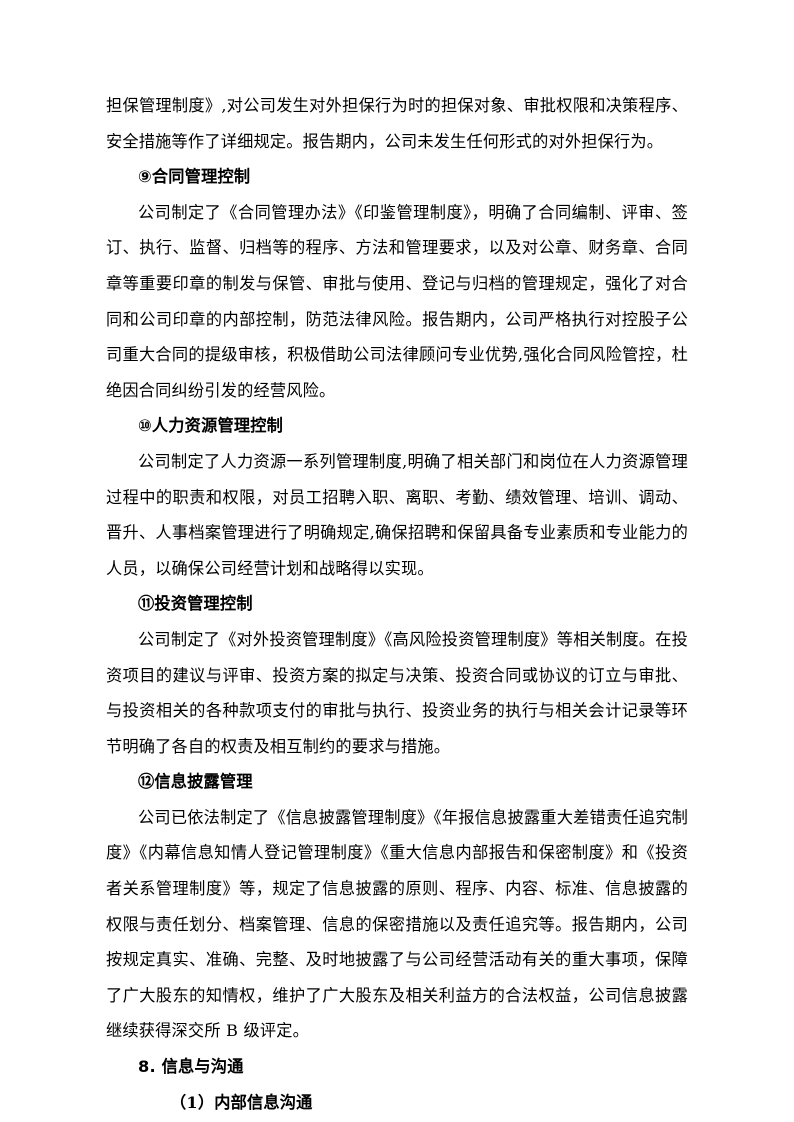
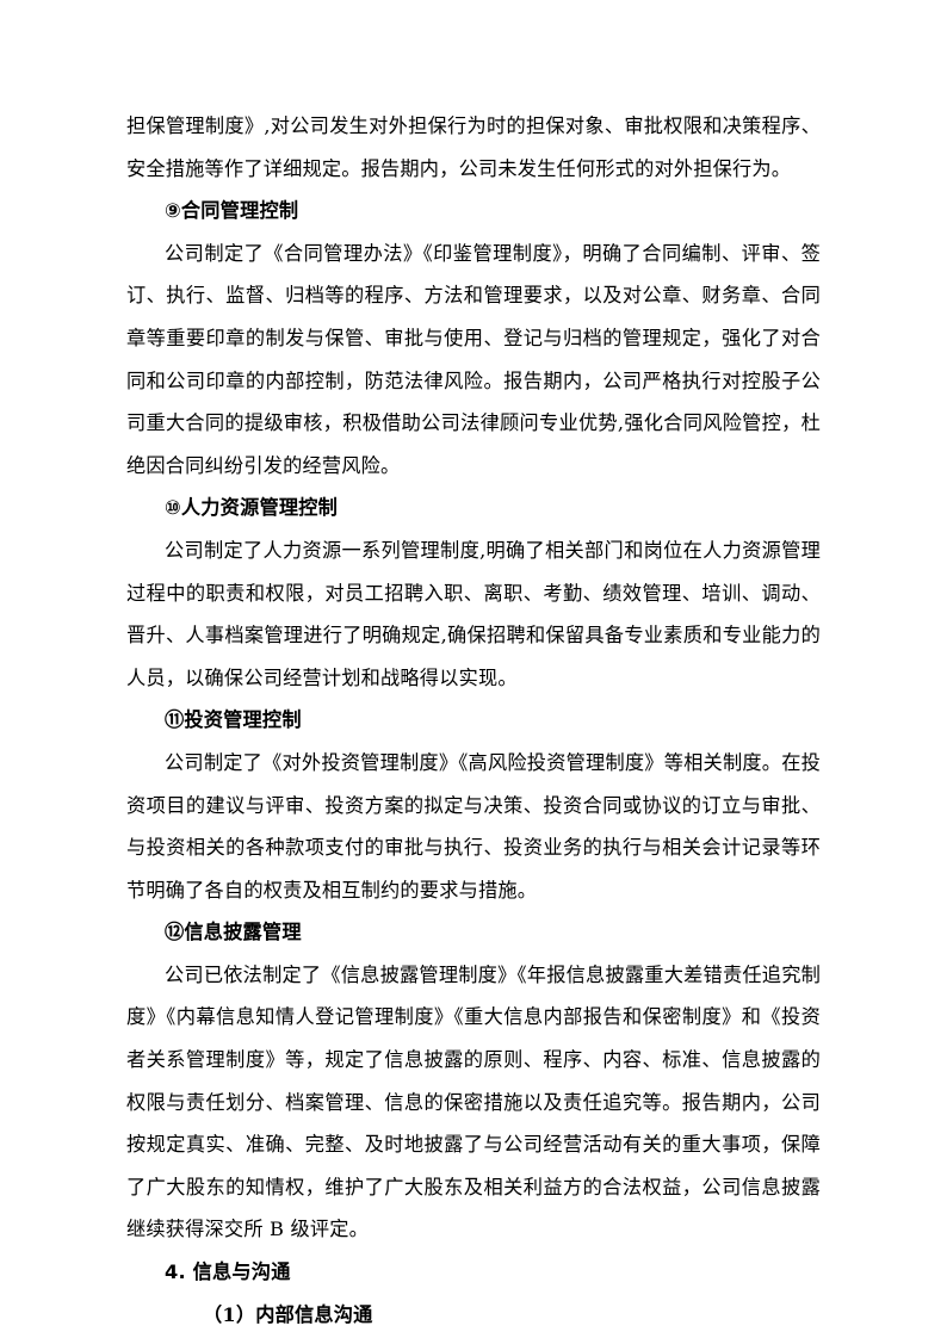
  担保管理制度》,对公司发生对外担保行为时的担保对象、审批权限和决策程序、安全措施等作了详细规定。报告期内，公司未发生任何形式的对外担保行为。
  ⑨合同管理控制
  公司制定了《合同管理办法》《印鉴管理制度》，明确了合同编制、评审、签订、执行、监督、归档等的程序、方法和管理要求，以及对公章、财务章、合同章等重要印章的制发与保管、审批与使用、登记与归档的管理规定，强化了对合同和公司印章的内部控制，防范法律风险。报告期内，公司严格执行对控股子公司重大合同的提级审核，积极借助公司法律顾问专业优势,强化合同风险管控，杜绝因合同纠纷引发的经营风险。
  ⑩人力资源管理控制
  公司制定了人力资源一系列管理制度,明确了相关部门和岗位在人力资源管理过程中的职责和权限，对员工招聘入职、离职、考勤、绩效管理、培训、调动、晋升、人事档案管理进行了明确规定,确保招聘和保留具备专业素质和专业能力的人员，以确保公司经营计划和战略得以实现。
  ⑪投资管理控制
  公司制定了《对外投资管理制度》《高风险投资管理制度》等相关制度。在投资项目的建议与评审、投资方案的拟定与决策、投资合同或协议的订立与审批、与投资相关的各种款项支付的审批与执行、投资业务的执行与相关会计记录等环节明确了各自的权责及相互制约的要求与措施。
  ⑫信息披露管理
  公司已依法制定了《信息披露管理制度》《年报信息披露重大差错责任追究制度》《内幕信息知情人登记管理制度》《重大信息内部报告和保密制度》和《投资者关系管理制度》等，规定了信息披露的原则、程序、内容、标准、信息披露的权限与责任划分、档案管理、信息的保密措施以及责任追究等。报告期内，公司按规定真实、准确、完整、及时地披露了与公司经营活动有关的重大事项，保障了广大股东的知情权，维护了广大股东及相关利益方的合法权益，公司信息披露继续获得深交所 B 级评定。
- 8. 信息与沟通
+ 4. 信息与沟通
  （1）内部信息沟通
